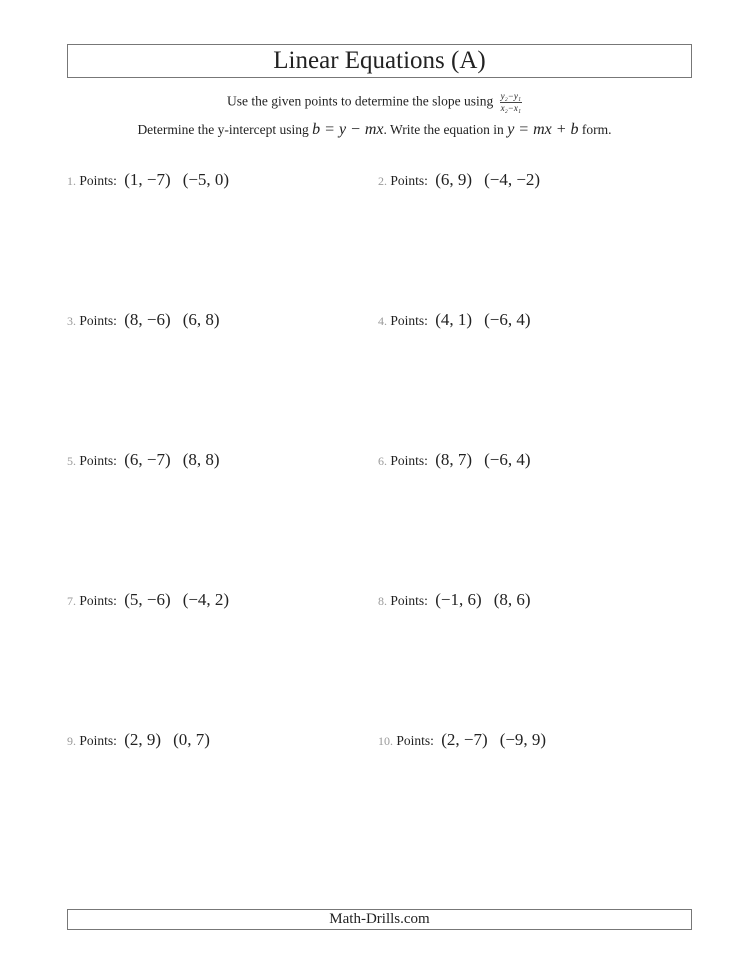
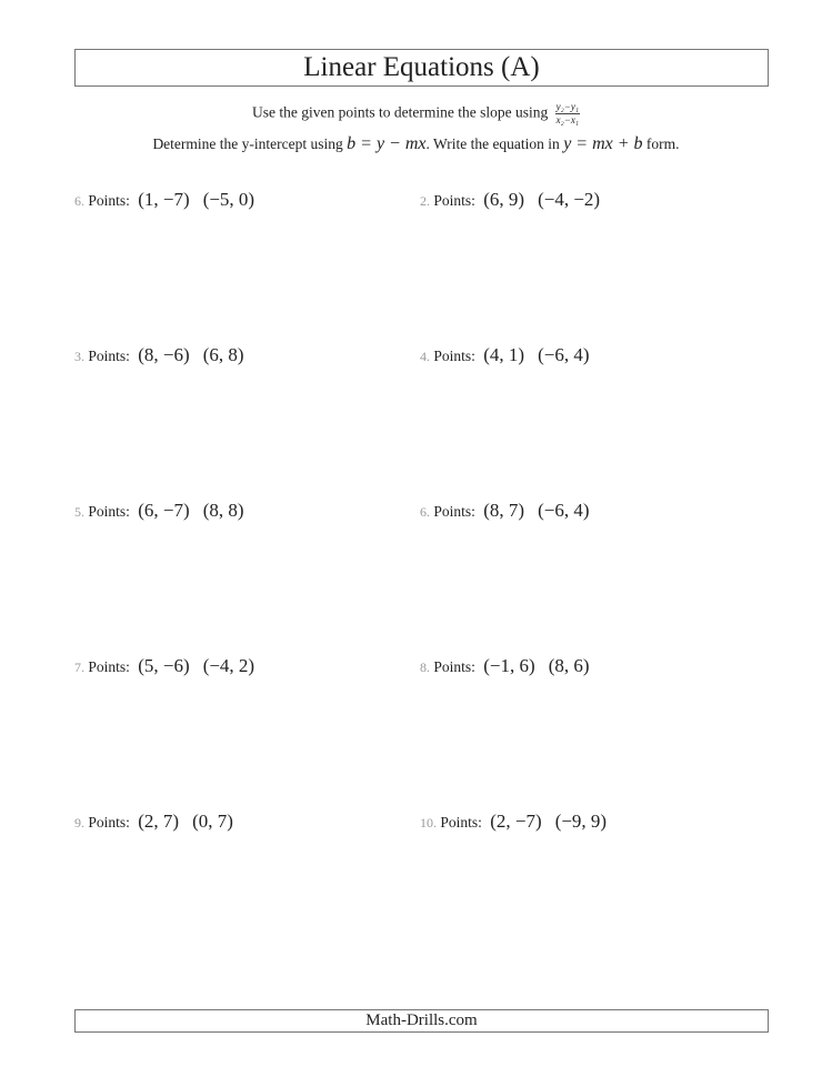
  Linear Equations (A)
  Use the given points to determine the slope using
  y₂−y₁
  x₂−x₁
  Determine the y-intercept using b = y − mx. Write the equation in y = mx + b form.
- 1. Points: (1, −7) (−5, 0)
+ 6. Points: (1, −7) (−5, 0)
  2. Points: (6, 9) (−4, −2)
  3. Points: (8, −6) (6, 8)
  4. Points: (4, 1) (−6, 4)
  5. Points: (6, −7) (8, 8)
  6. Points: (8, 7) (−6, 4)
  7. Points: (5, −6) (−4, 2)
  8. Points: (−1, 6) (8, 6)
- 9. Points: (2, 9) (0, 7)
+ 9. Points: (2, 7) (0, 7)
  10. Points: (2, −7) (−9, 9)
  Math-Drills.com
